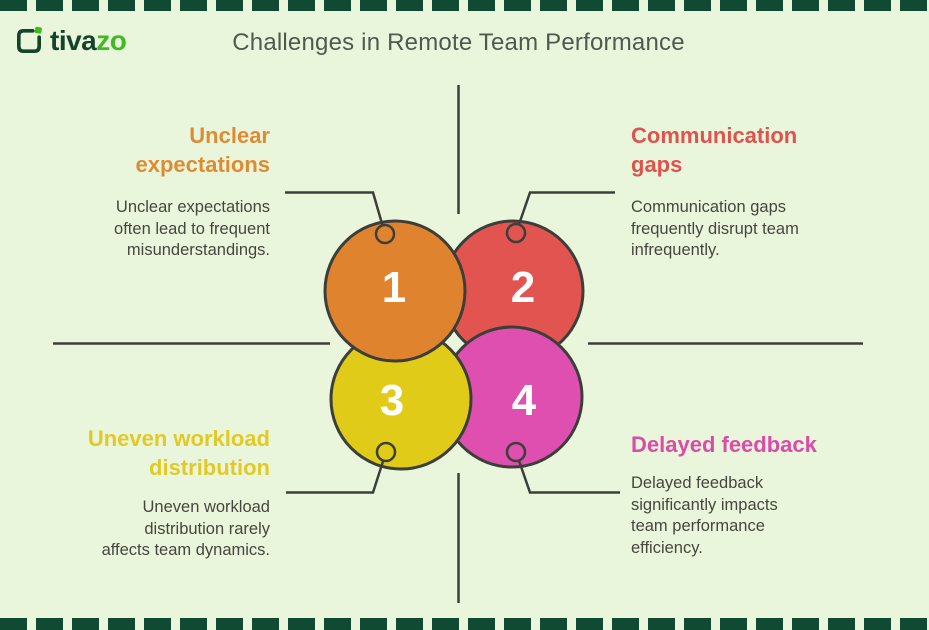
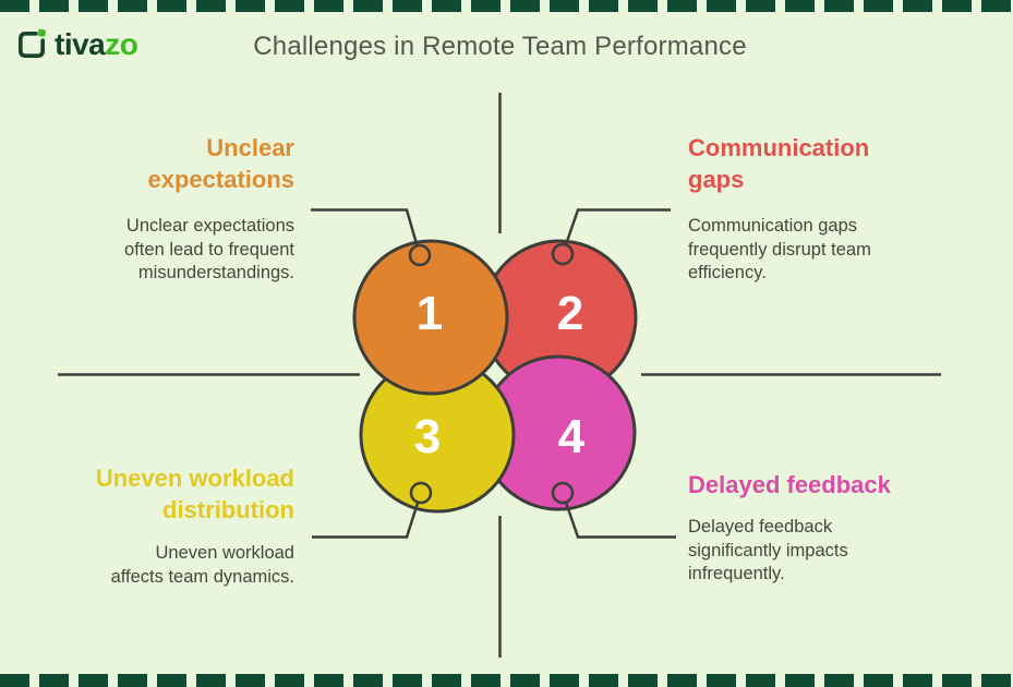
  tivazo
  Challenges in Remote Team Performance
  1
  2
  3
  4
  Unclear
  expectations
  Unclear expectations
  often lead to frequent
  misunderstandings.
  Communication
  gaps
  Communication gaps
  frequently disrupt team
- infrequently.
+ efficiency.
  Uneven workload
  distribution
  Uneven workload
- distribution rarely
  affects team dynamics.
  Delayed feedback
  Delayed feedback
  significantly impacts
- team performance
- efficiency.
+ infrequently.
